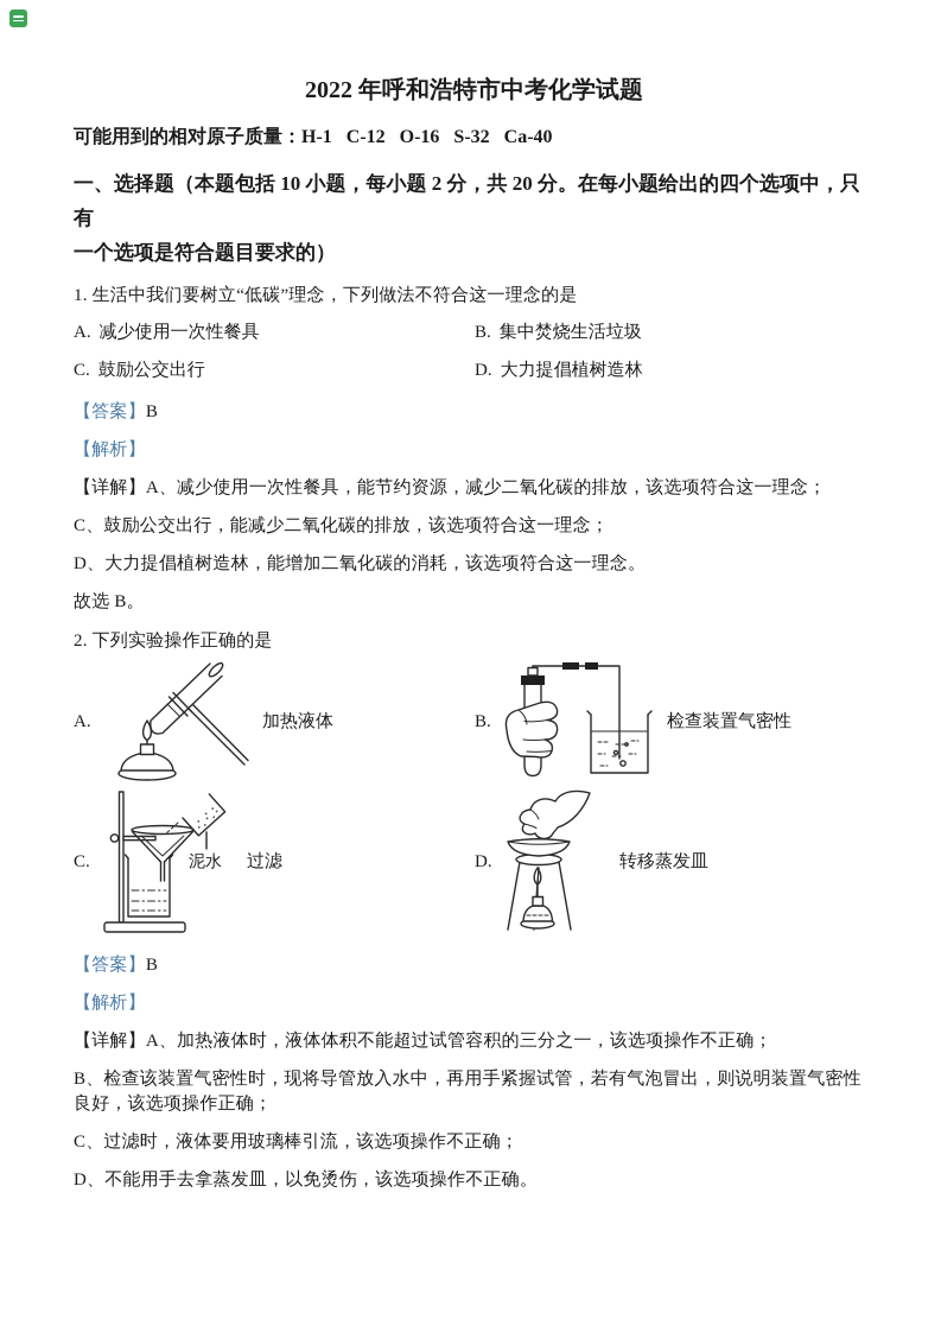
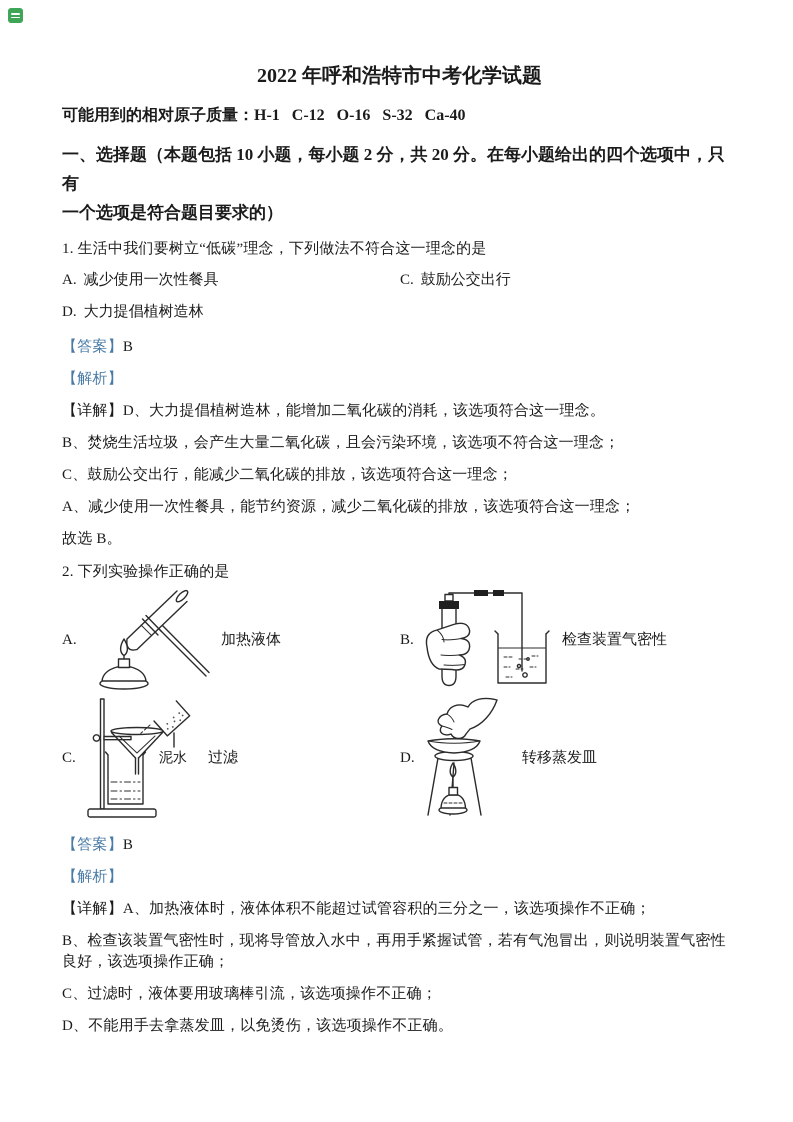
  2022 年呼和浩特市中考化学试题
  可能用到的相对原子质量：H-1 C-12 O-16 S-32 Ca-40
  一、选择题（本题包括 10 小题，每小题 2 分，共 20 分。在每小题给出的四个选项中，只有
  一个选项是符合题目要求的）
  1. 生活中我们要树立“低碳”理念，下列做法不符合这一理念的是
  A. 减少使用一次性餐具
- B. 集中焚烧生活垃圾
  C. 鼓励公交出行
  D. 大力提倡植树造林
  【答案】B
  【解析】
- 【详解】A、减少使用一次性餐具，能节约资源，减少二氧化碳的排放，该选项符合这一理念；
+ 【详解】D、大力提倡植树造林，能增加二氧化碳的消耗，该选项符合这一理念。
+ B、焚烧生活垃圾，会产生大量二氧化碳，且会污染环境，该选项不符合这一理念；
  C、鼓励公交出行，能减少二氧化碳的排放，该选项符合这一理念；
- D、大力提倡植树造林，能增加二氧化碳的消耗，该选项符合这一理念。
+ A、减少使用一次性餐具，能节约资源，减少二氧化碳的排放，该选项符合这一理念；
  故选 B。
  2. 下列实验操作正确的是
  A.
  加热液体
  B.
  检查装置气密性
  C.
  泥水
  过滤
  D.
  转移蒸发皿
  【答案】B
  【解析】
  【详解】A、加热液体时，液体体积不能超过试管容积的三分之一，该选项操作不正确；
  B、检查该装置气密性时，现将导管放入水中，再用手紧握试管，若有气泡冒出，则说明装置气密性良好，该选项操作正确；
  C、过滤时，液体要用玻璃棒引流，该选项操作不正确；
  D、不能用手去拿蒸发皿，以免烫伤，该选项操作不正确。
